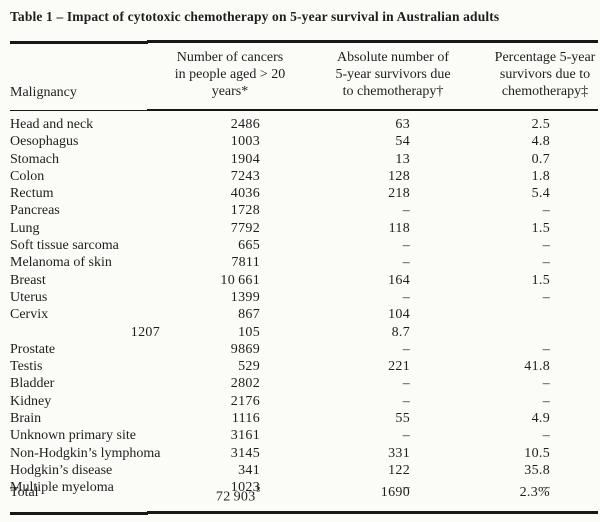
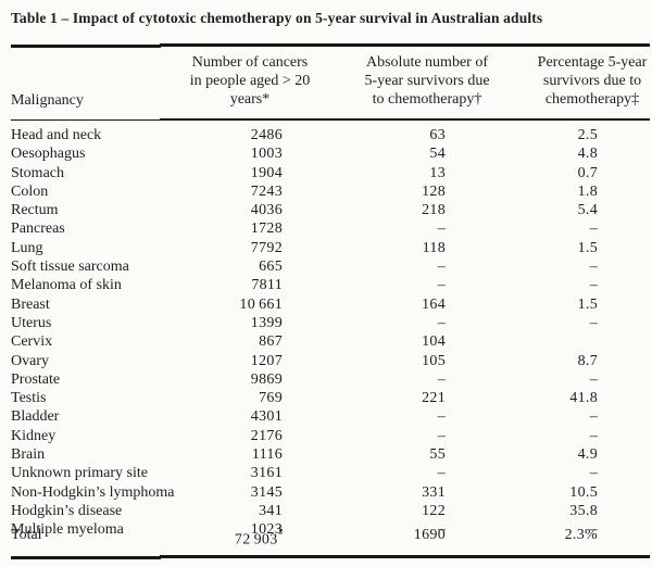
  Table 1 – Impact of cytotoxic chemotherapy on 5-year survival in Australian adults
  Malignancy
  Number of cancers
  in people aged > 20
  years*
  Absolute number of
  5-year survivors due
  to chemotherapy†
  Percentage 5-year
  survivors due to
  chemotherapy‡
  Head and neck
  2486
  63
  2.5
  Oesophagus
  1003
  54
  4.8
  Stomach
  1904
  13
  0.7
  Colon
  7243
  128
  1.8
  Rectum
  4036
  218
  5.4
  Pancreas
  1728
  –
  –
  Lung
  7792
  118
  1.5
  Soft tissue sarcoma
  665
  –
  –
  Melanoma of skin
  7811
  –
  –
  Breast
  10 661
  164
  1.5
  Uterus
  1399
  –
  –
  Cervix
  867
  104
+ Ovary
  1207
  105
  8.7
  Prostate
  9869
  –
  –
  Testis
- 529
+ 769
  221
  41.8
  Bladder
- 2802
+ 4301
  –
  –
  Kidney
  2176
  –
  –
  Brain
  1116
  55
  4.9
  Unknown primary site
  3161
  –
  –
  Non-Hodgkin’s lymphoma
  3145
  331
  10.5
  Hodgkin’s disease
  341
  122
  35.8
  Multiple myeloma
  1023
  –
  –
  Total
  72 903§
  1690
  2.3%
